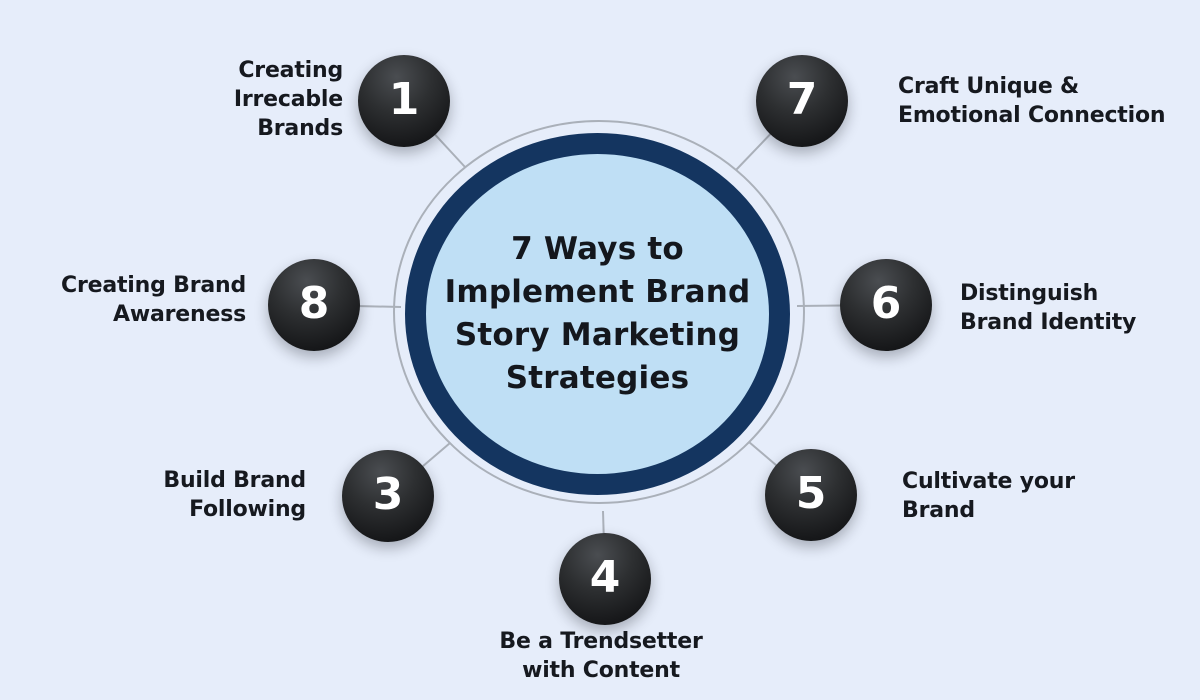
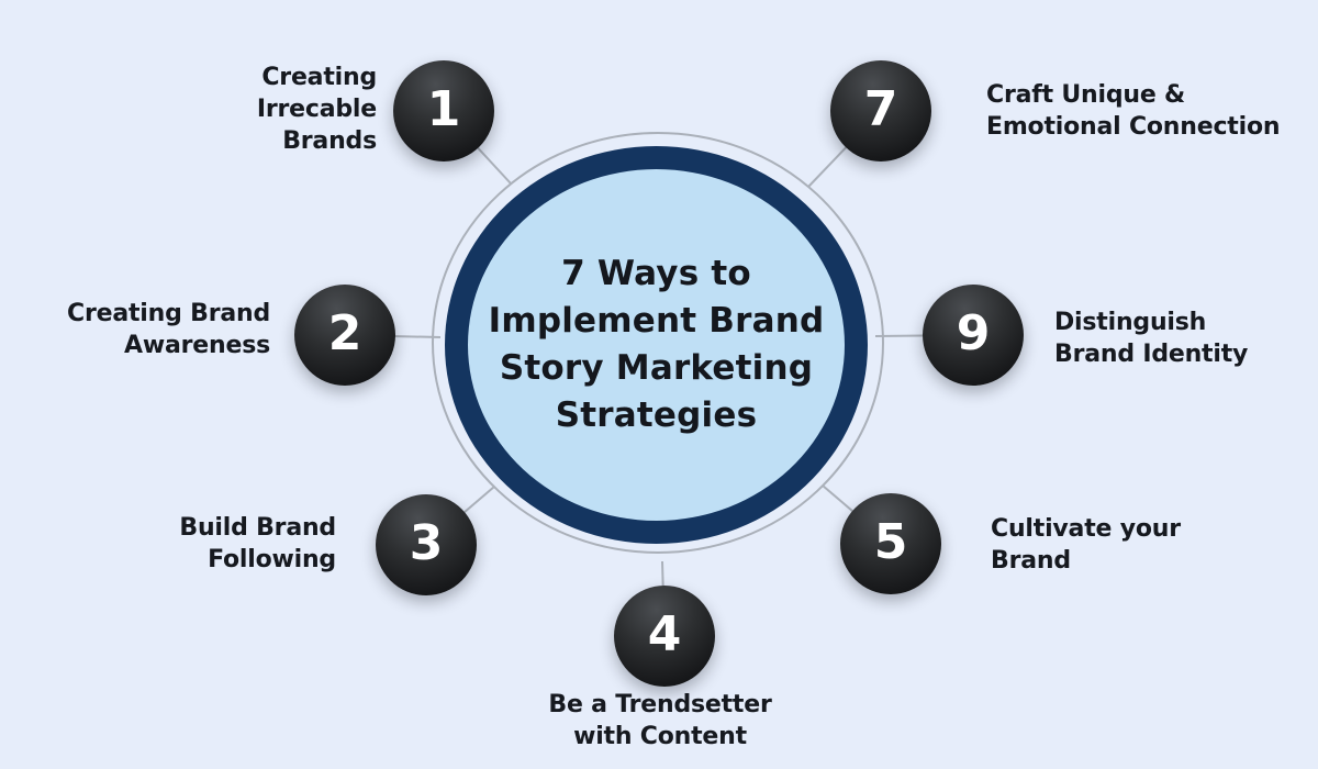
  7 Ways to
  Implement Brand
  Story Marketing
  Strategies
  1
- 8
+ 2
  3
  4
  5
- 6
+ 9
  7
  Creating
  Irrecable
  Brands
  Creating Brand
  Awareness
  Build Brand
  Following
  Be a Trendsetter
  with Content
  Cultivate your
  Brand
  Distinguish
  Brand Identity
  Craft Unique &
  Emotional Connection
